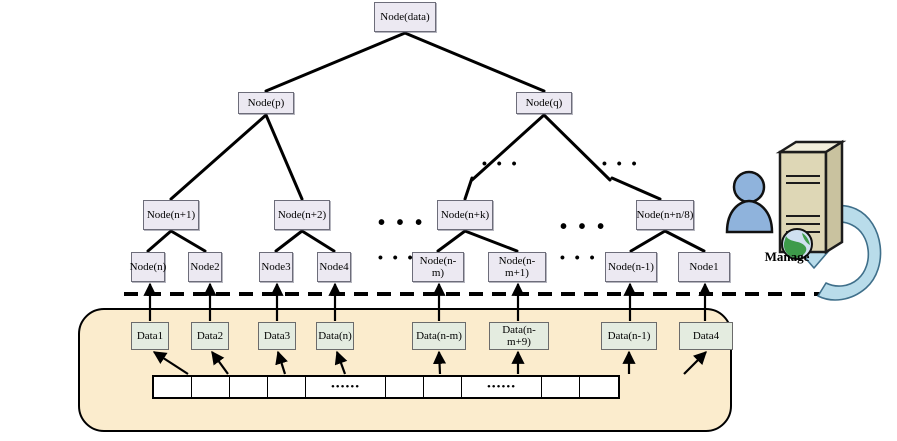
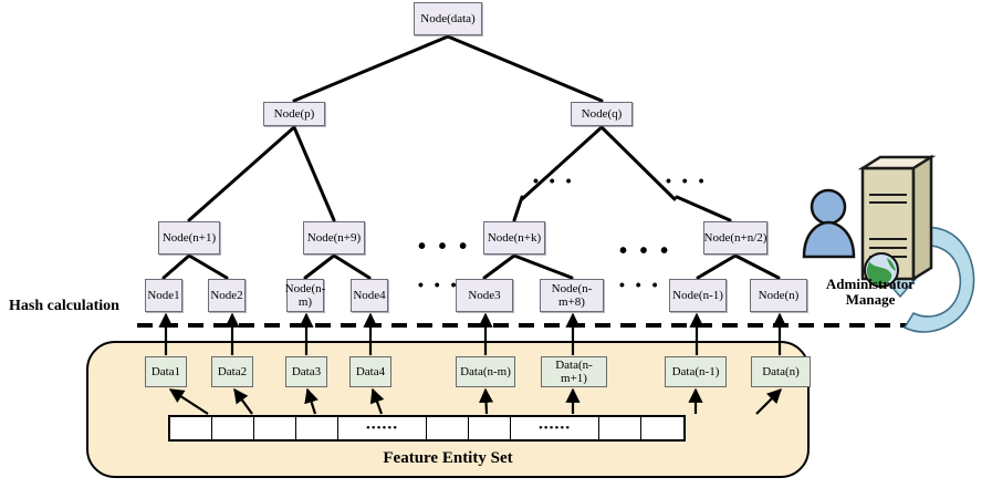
  ••••••
  ••••••
+ Feature Entity Set
+ Hash calculation
+ Administrator
  Manage
  Node(data)
  Node(p)
  Node(q)
  Node(n+1)
- Node(n+2)
+ Node(n+9)
  Node(n+k)
- Node(n+n/8)
+ Node(n+n/2)
- Node(n)
+ Node1
  Node2
- Node3
+ Node(n-m)
  Node4
- Node(n-m)
+ Node3
- Node(n-m+1)
+ Node(n-m+8)
  Node(n-1)
- Node1
+ Node(n)
  Data1
  Data2
  Data3
- Data(n)
+ Data4
  Data(n-m)
- Data(n-m+9)
+ Data(n-m+1)
  Data(n-1)
- Data4
+ Data(n)
  • • •
  • • •
  • • •
  • • •
  • • •
  • • •
